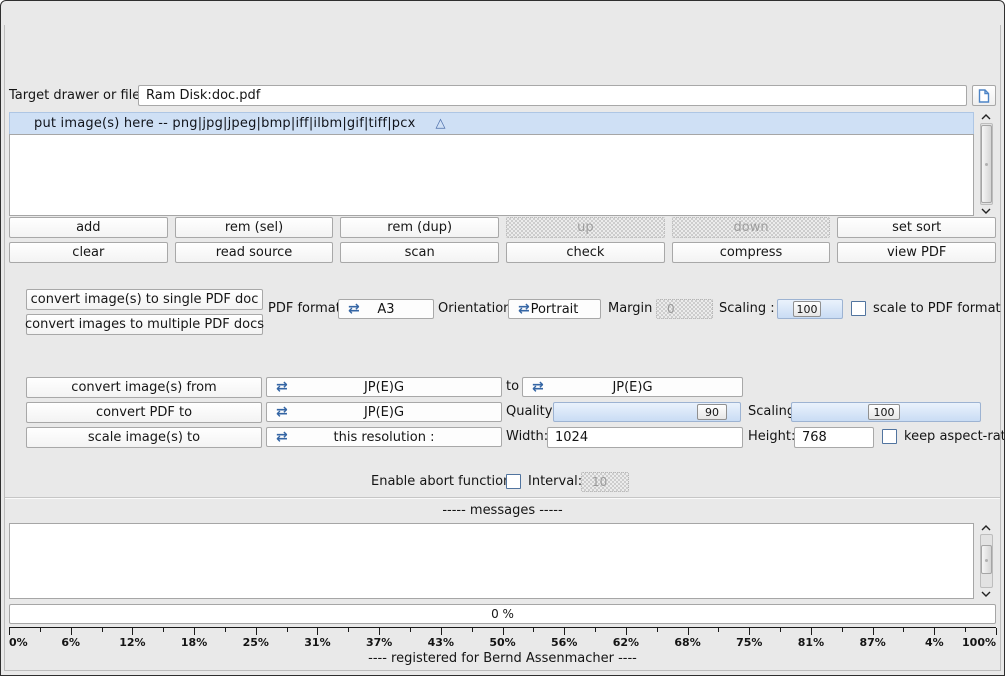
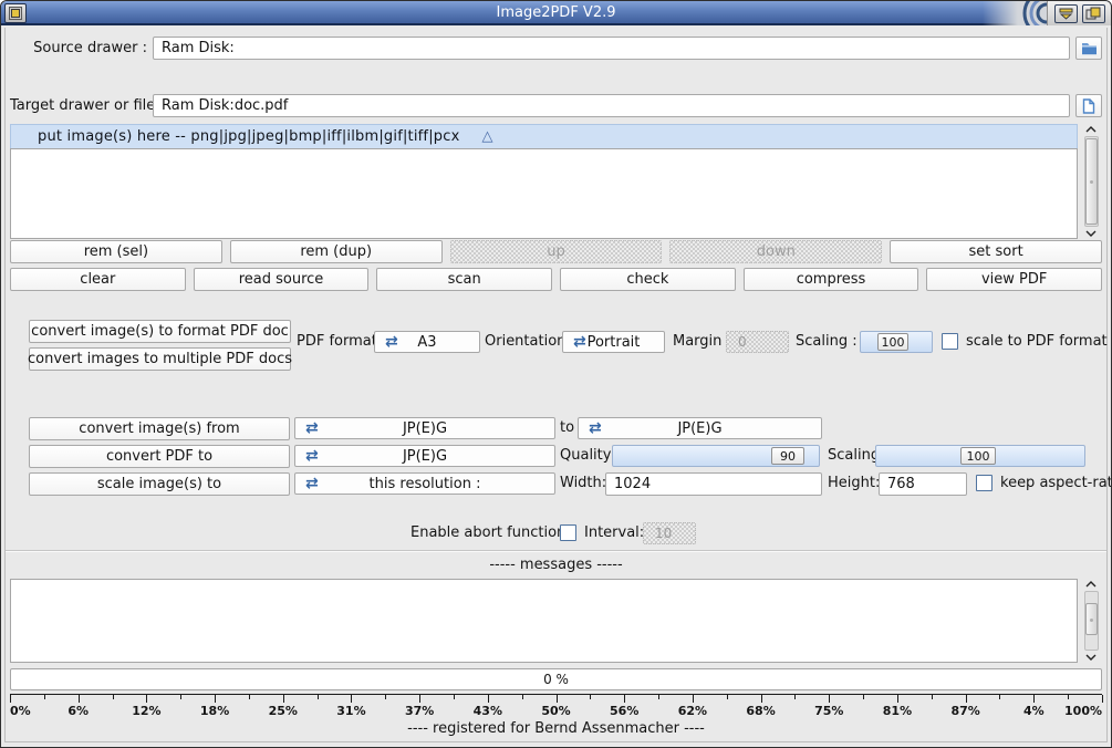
+ Image2PDF V2.9
+ Source drawer :
+ Ram Disk:
  Target drawer or file
  Ram Disk:doc.pdf
  put image(s) here -- png|jpg|jpeg|bmp|iff|ilbm|gif|tiff|pcx
  △
- add
  rem (sel)
  rem (dup)
  up
  down
  set sort
  clear
  read source
  scan
  check
  compress
  view PDF
- convert image(s) to single PDF doc
+ convert image(s) to format PDF doc
  convert images to multiple PDF docs
  PDF forma
  ⇄
  A3
  Orientatio
  ⇄
  Portrait
  Margin
  0
  Scaling :
  100
  scale to PDF format
  convert image(s) from
  ⇄
  JP(E)G
  to
  ⇄
  JP(E)G
  convert PDF to
  ⇄
  JP(E)G
  Quality
  90
  Scalin
  100
  scale image(s) to
  ⇄
  this resolution :
  Width:
  1024
  Height
  768
  keep aspect-rat
  Enable abort functio
  Interval:
  10
  ----- messages -----
  0 %
  0%
  6%
  12%
  18%
  25%
  31%
  37%
  43%
  50%
  56%
  62%
  68%
  75%
  81%
  87%
  4%
  100%
  ---- registered for Bernd Assenmacher ----
